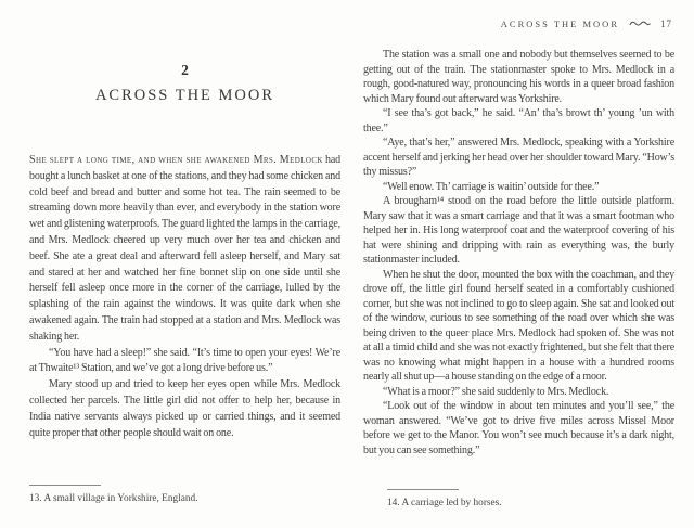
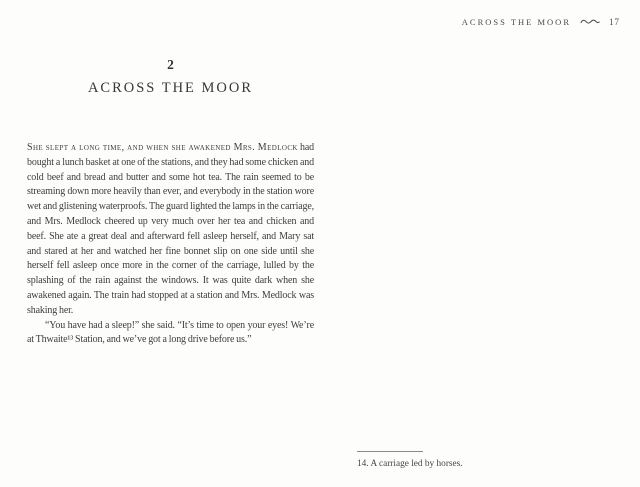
  ACROSS THE MOOR
  17
  2
  ACROSS THE MOOR
  She slept a long time, and when she awakened Mrs. Medlock had bought a lunch basket at one of the stations, and they had some chicken and cold beef and bread and butter and some hot tea. The rain seemed to be streaming down more heavily than ever, and everybody in the station wore wet and glistening waterproofs. The guard lighted the lamps in the carriage, and Mrs. Medlock cheered up very much over her tea and chicken and beef. She ate a great deal and afterward fell asleep herself, and Mary sat and stared at her and watched her fine bonnet slip on one side until she herself fell asleep once more in the corner of the carriage, lulled by the splashing of the rain against the windows. It was quite dark when she awakened again. The train had stopped at a station and Mrs. Medlock was shaking her.
  “You have had a sleep!” she said. “It’s time to open your eyes! We’re at Thwaite¹³ Station, and we’ve got a long drive before us.”
- Mary stood up and tried to keep her eyes open while Mrs. Medlock collected her parcels. The little girl did not offer to help her, because in India native servants always picked up or carried things, and it seemed quite proper that other people should wait on one.
- 13. A small village in Yorkshire, England.
- The station was a small one and nobody but themselves seemed to be getting out of the train. The stationmaster spoke to Mrs. Medlock in a rough, good-natured way, pronouncing his words in a queer broad fashion which Mary found out afterward was Yorkshire.
- “I see tha’s got back,” he said. “An’ tha’s browt th’ young ’un with thee.”
- “Aye, that’s her,” answered Mrs. Medlock, speaking with a Yorkshire accent herself and jerking her head over her shoulder toward Mary. “How’s thy missus?”
- “Well enow. Th’ carriage is waitin’ outside for thee.”
- A brougham¹⁴ stood on the road before the little outside platform. Mary saw that it was a smart carriage and that it was a smart footman who helped her in. His long waterproof coat and the waterproof covering of his hat were shining and dripping with rain as everything was, the burly stationmaster included.
- When he shut the door, mounted the box with the coachman, and they drove off, the little girl found herself seated in a comfortably cushioned corner, but she was not inclined to go to sleep again. She sat and looked out of the window, curious to see something of the road over which she was being driven to the queer place Mrs. Medlock had spoken of. She was not at all a timid child and she was not exactly frightened, but she felt that there was no knowing what might happen in a house with a hundred rooms nearly all shut up—a house standing on the edge of a moor.
- “What is a moor?” she said suddenly to Mrs. Medlock.
- “Look out of the window in about ten minutes and you’ll see,” the woman answered. “We’ve got to drive five miles across Missel Moor before we get to the Manor. You won’t see much because it’s a dark night, but you can see something.”
  14. A carriage led by horses.
